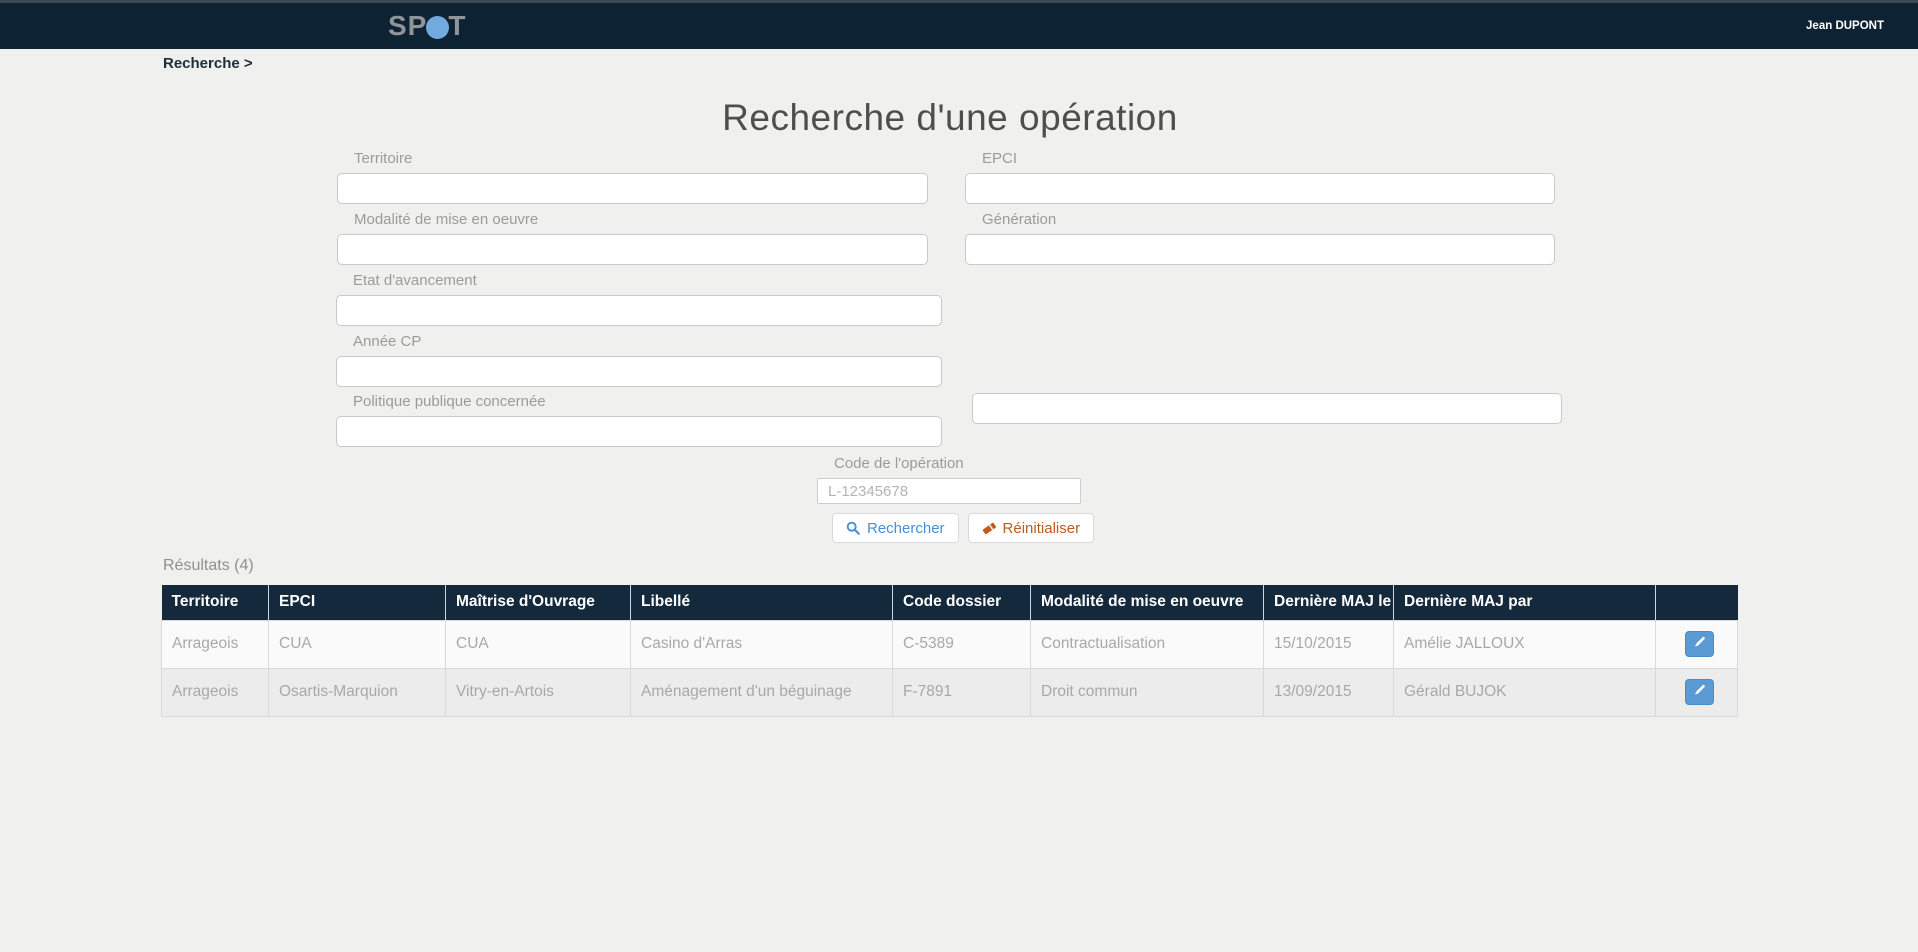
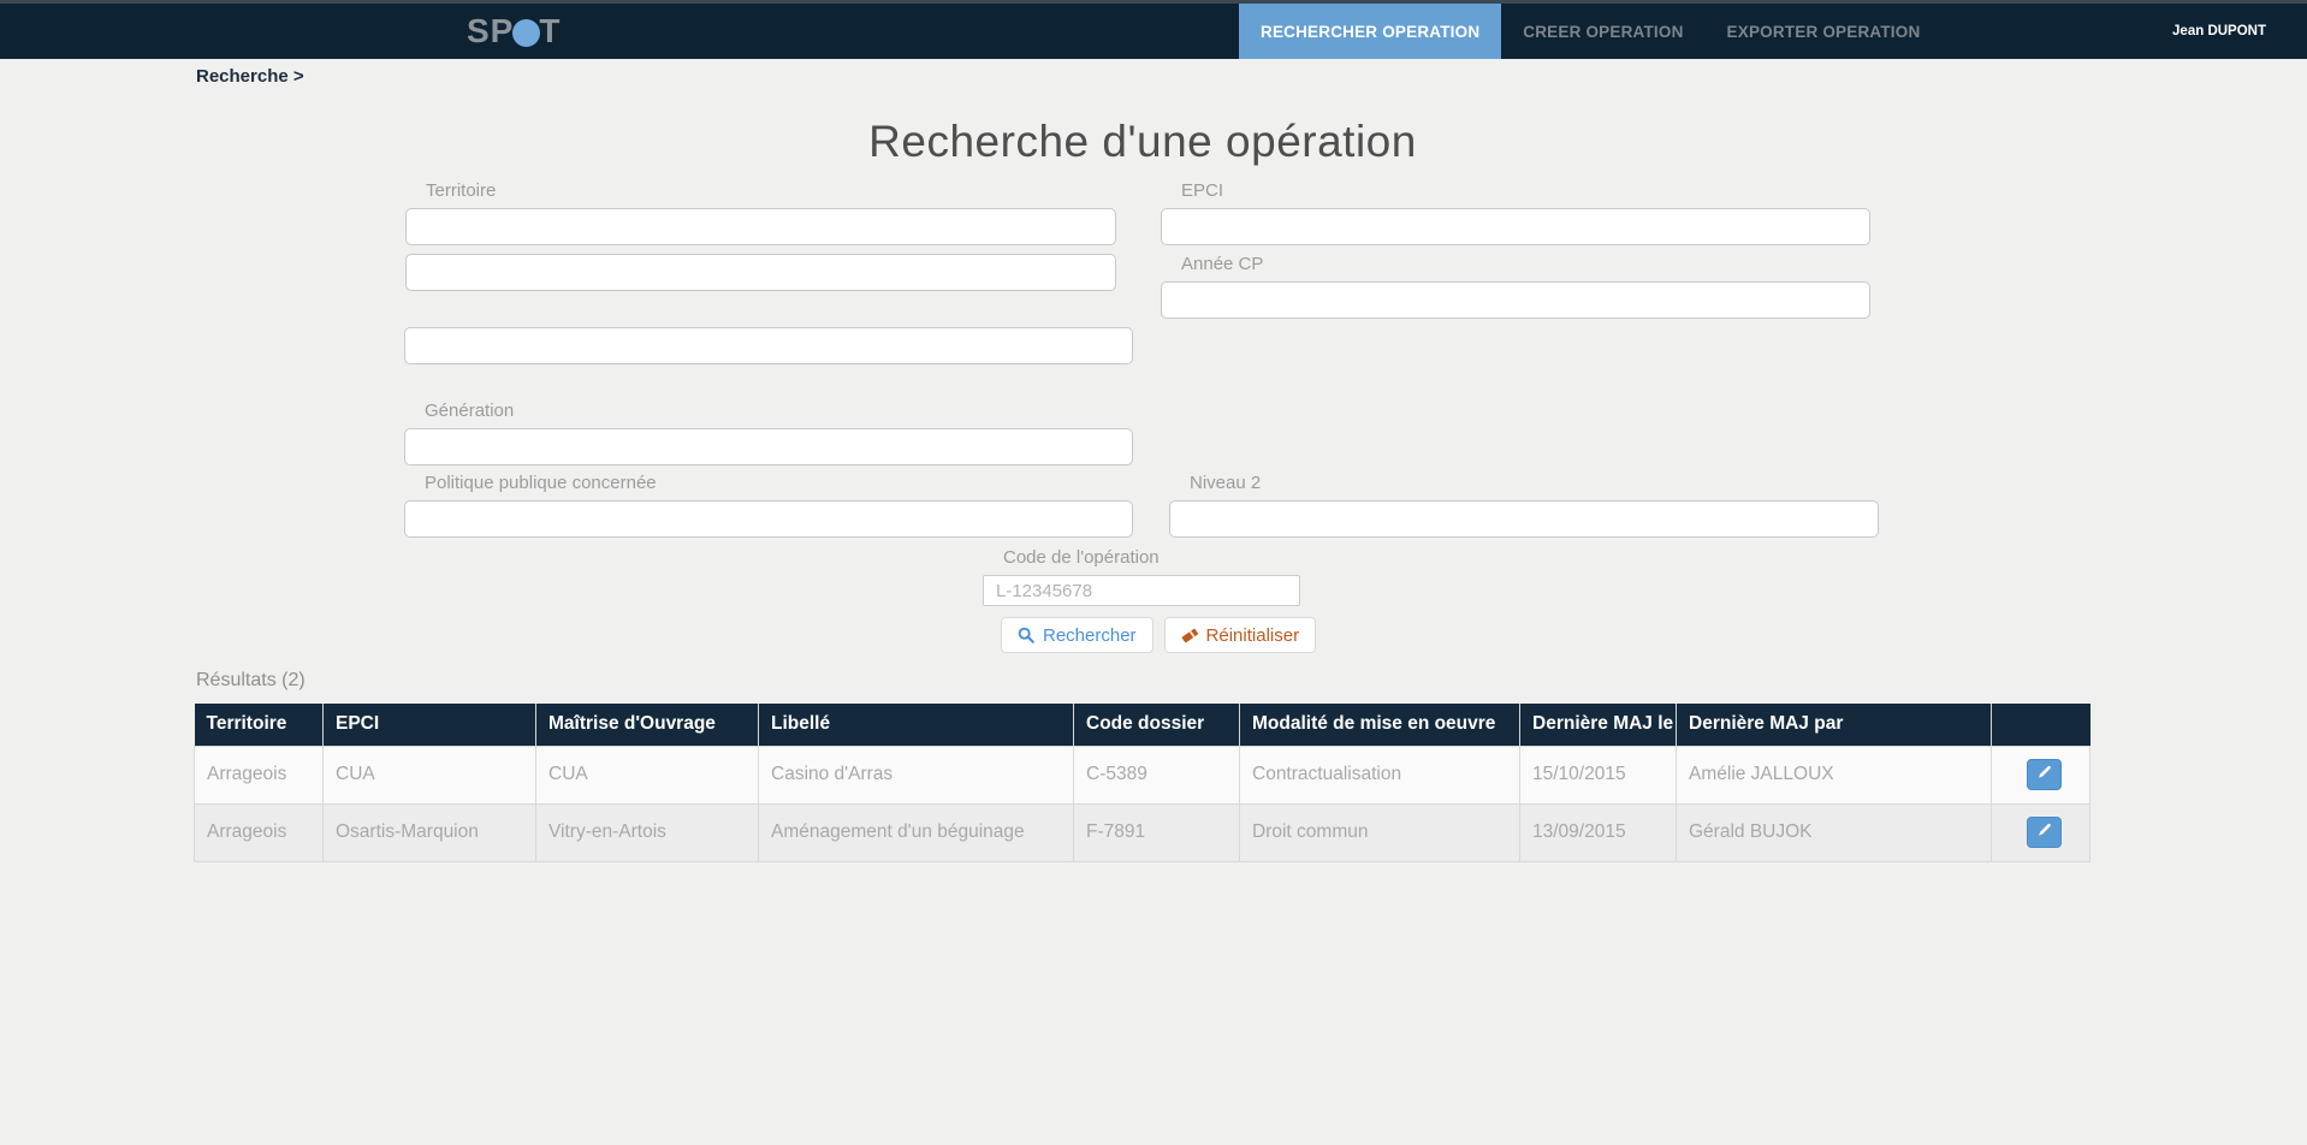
  SP
  T
+ RECHERCHER OPERATION
+ CREER OPERATION
+ EXPORTER OPERATION
  Jean DUPONT
  Recherche >
  Recherche d'une opération
  Territoire
  EPCI
- Modalité de mise en oeuvre
- Génération
+ Année CP
- Etat d'avancement
- Année CP
+ Génération
  Politique publique concernée
+ Niveau 2
  Code de l'opération
  L-12345678
  Rechercher
  Réinitialiser
- Résultats (4)
+ Résultats (2)
  Territoire	EPCI	Maîtrise d'Ouvrage	Libellé	Code dossier	Modalité de mise en oeuvre	Dernière MAJ le	Dernière MAJ par
  Arrageois	CUA	CUA	Casino d'Arras	C-5389	Contractualisation	15/10/2015	Amélie JALLOUX
  Arrageois	Osartis-Marquion	Vitry-en-Artois	Aménagement d'un béguinage	F-7891	Droit commun	13/09/2015	Gérald BUJOK
